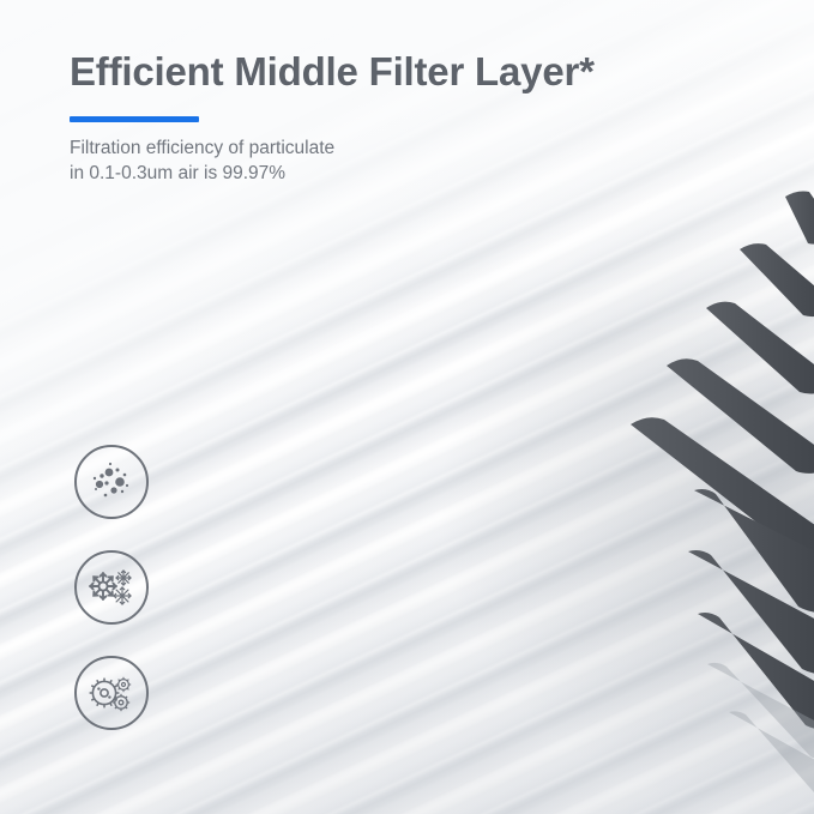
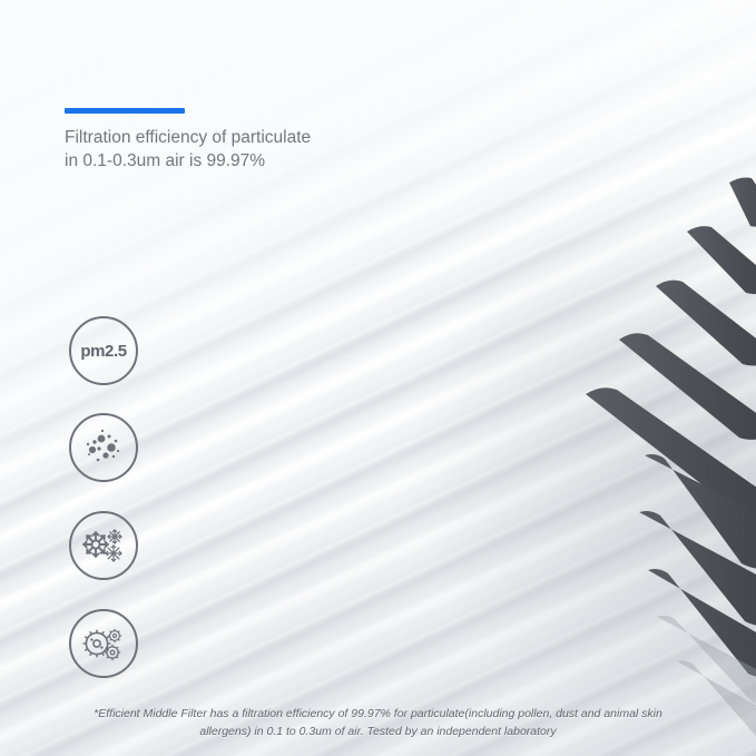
- Efficient Middle Filter Layer*
  Filtration efficiency of particulate
  in 0.1-0.3um air is 99.97%
+ pm2.5
+ *Efficient Middle Filter has a filtration efficiency of 99.97% for particulate(including pollen, dust and animal skin
+ allergens) in 0.1 to 0.3um of air. Tested by an independent laboratory
